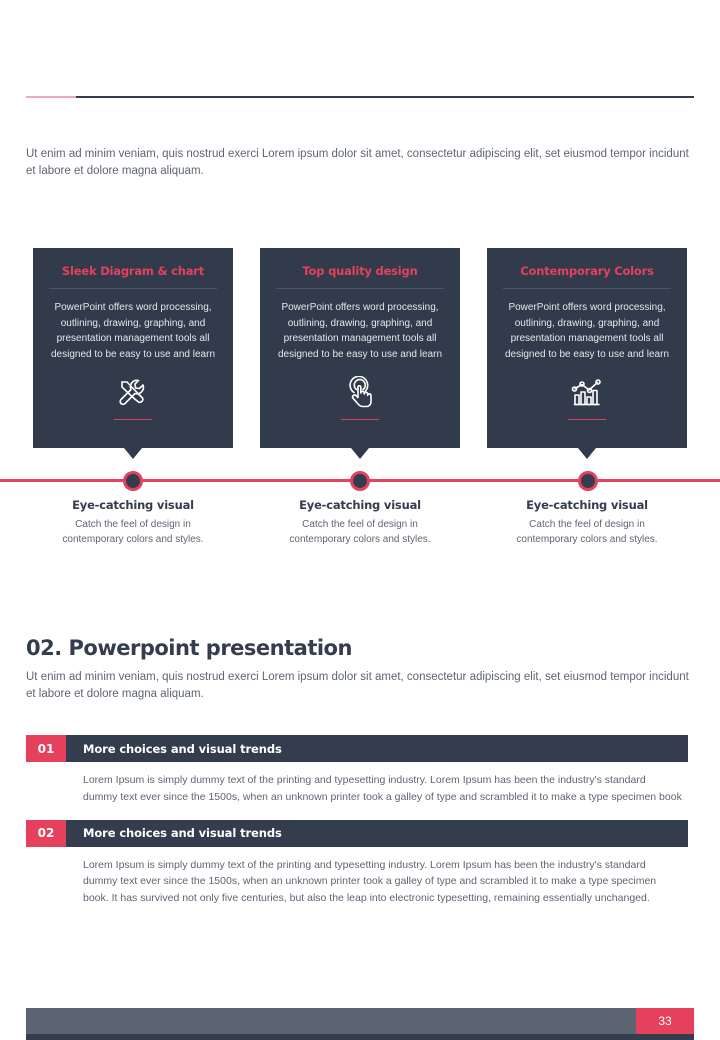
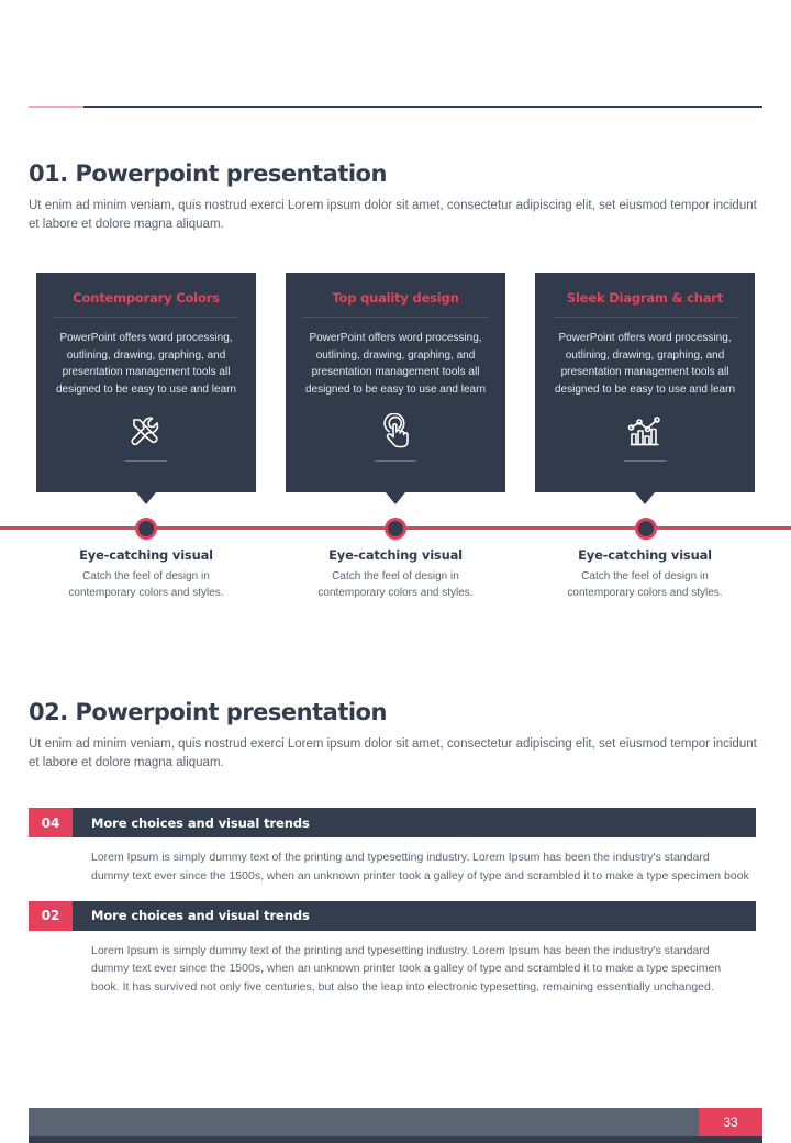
+ 01. Powerpoint presentation
  Ut enim ad minim veniam, quis nostrud exerci Lorem ipsum dolor sit amet, consectetur adipiscing elit, set eiusmod tempor incidunt et labore et dolore magna aliquam.
- Sleek Diagram & chart
+ Contemporary Colors
  PowerPoint offers word processing, outlining, drawing, graphing, and presentation management tools all designed to be easy to use and learn
  Top quality design
  PowerPoint offers word processing, outlining, drawing, graphing, and presentation management tools all designed to be easy to use and learn
- Contemporary Colors
+ Sleek Diagram & chart
  PowerPoint offers word processing, outlining, drawing, graphing, and presentation management tools all designed to be easy to use and learn
  Eye-catching visual
  Catch the feel of design in contemporary colors and styles.
  Eye-catching visual
  Catch the feel of design in contemporary colors and styles.
  Eye-catching visual
  Catch the feel of design in contemporary colors and styles.
  02. Powerpoint presentation
  Ut enim ad minim veniam, quis nostrud exerci Lorem ipsum dolor sit amet, consectetur adipiscing elit, set eiusmod tempor incidunt et labore et dolore magna aliquam.
- 01
+ 04
  More choices and visual trends
  Lorem Ipsum is simply dummy text of the printing and typesetting industry. Lorem Ipsum has been the industry's standard dummy text ever since the 1500s, when an unknown printer took a galley of type and scrambled it to make a type specimen book
  02
  More choices and visual trends
  Lorem Ipsum is simply dummy text of the printing and typesetting industry. Lorem Ipsum has been the industry's standard dummy text ever since the 1500s, when an unknown printer took a galley of type and scrambled it to make a type specimen book. It has survived not only five centuries, but also the leap into electronic typesetting, remaining essentially unchanged.
  33
